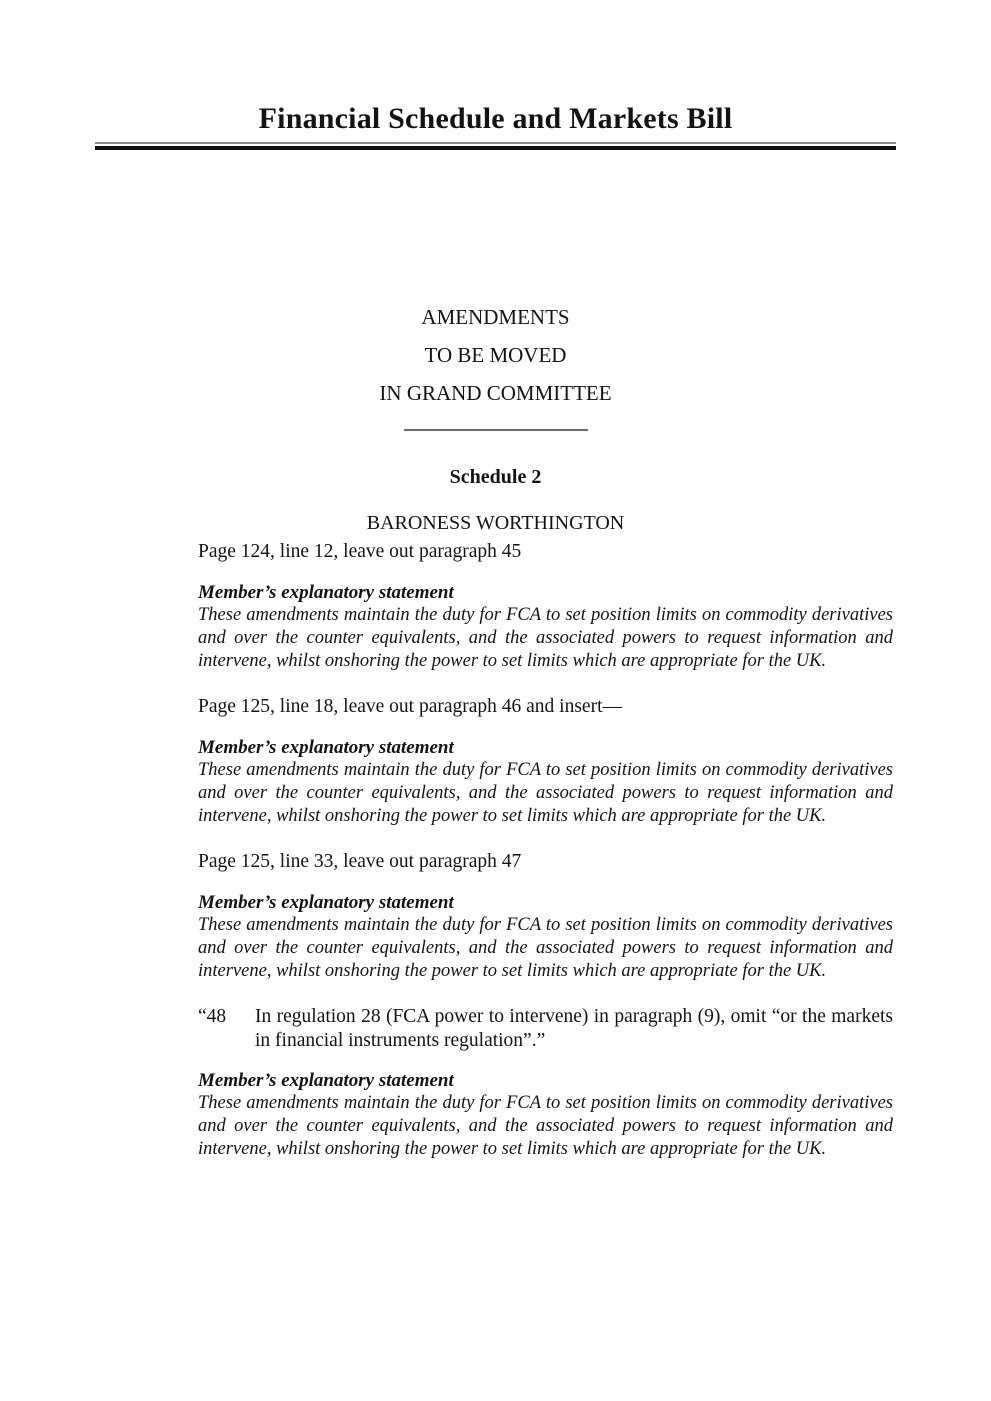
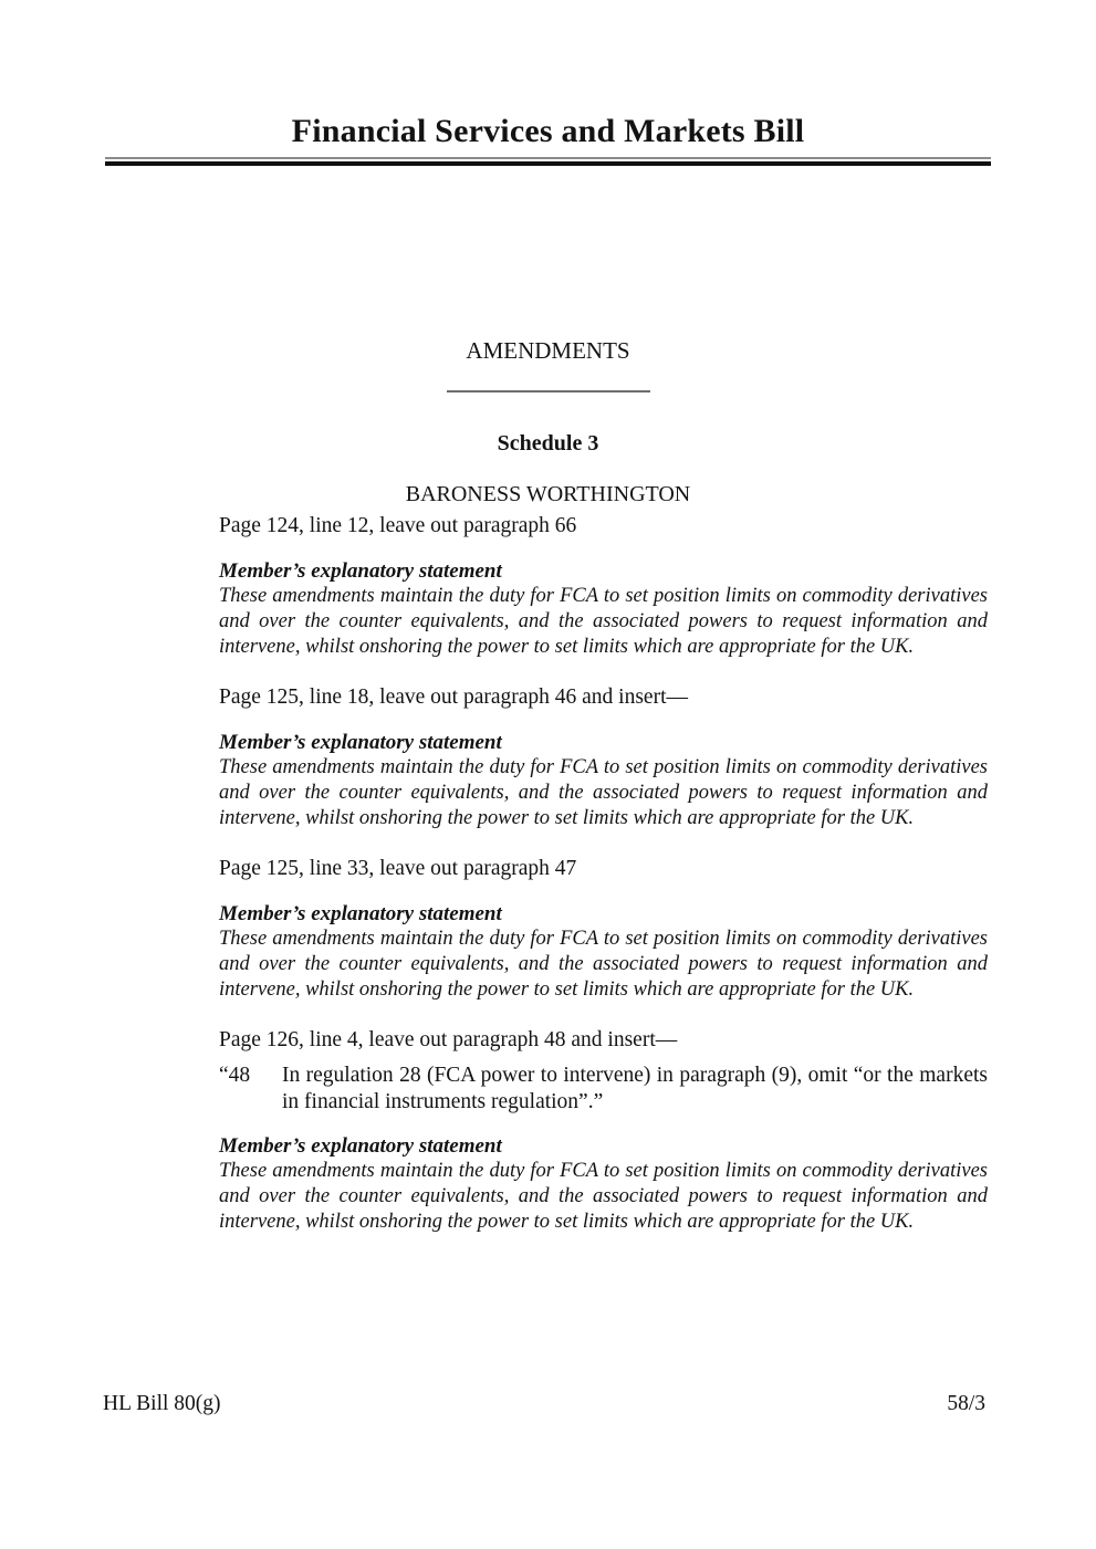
- Financial Schedule and Markets Bill
+ Financial Services and Markets Bill
  AMENDMENTS
- TO BE MOVED
- IN GRAND COMMITTEE
- Schedule 2
+ Schedule 3
  BARONESS WORTHINGTON
- Page 124, line 12, leave out paragraph 45
+ Page 124, line 12, leave out paragraph 66
  Member’s explanatory statement
  These amendments maintain the duty for FCA to set position limits on commodity derivatives and over the counter equivalents, and the associated powers to request information and intervene, whilst onshoring the power to set limits which are appropriate for the UK.
  Page 125, line 18, leave out paragraph 46 and insert—
  Member’s explanatory statement
  These amendments maintain the duty for FCA to set position limits on commodity derivatives and over the counter equivalents, and the associated powers to request information and intervene, whilst onshoring the power to set limits which are appropriate for the UK.
  Page 125, line 33, leave out paragraph 47
  Member’s explanatory statement
  These amendments maintain the duty for FCA to set position limits on commodity derivatives and over the counter equivalents, and the associated powers to request information and intervene, whilst onshoring the power to set limits which are appropriate for the UK.
+ Page 126, line 4, leave out paragraph 48 and insert—
  “48
  In regulation 28 (FCA power to intervene) in paragraph (9), omit “or the markets in financial instruments regulation”.”
  Member’s explanatory statement
  These amendments maintain the duty for FCA to set position limits on commodity derivatives and over the counter equivalents, and the associated powers to request information and intervene, whilst onshoring the power to set limits which are appropriate for the UK.
+ HL Bill 80(g)
+ 58/3
